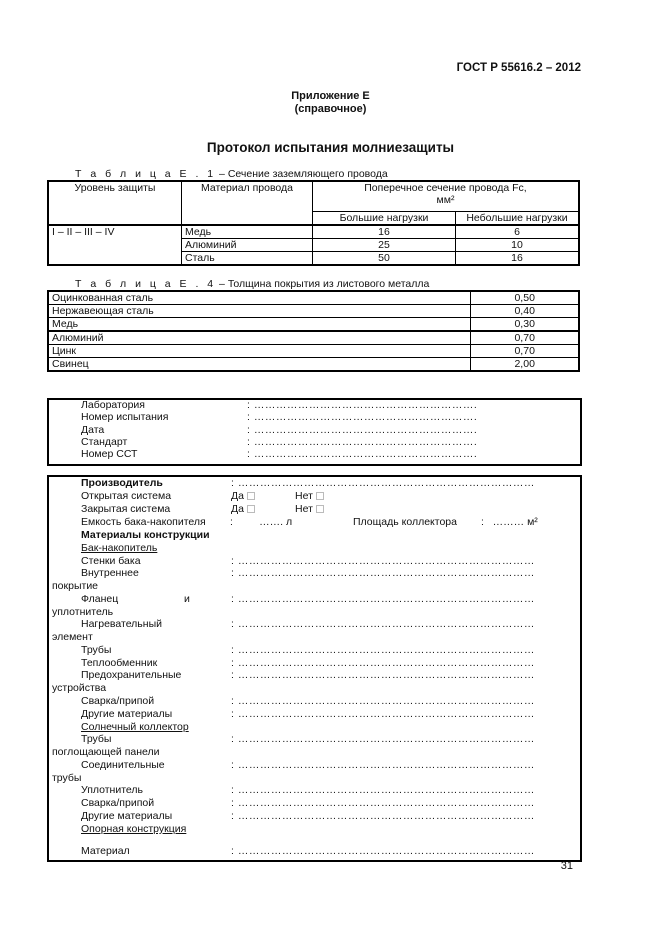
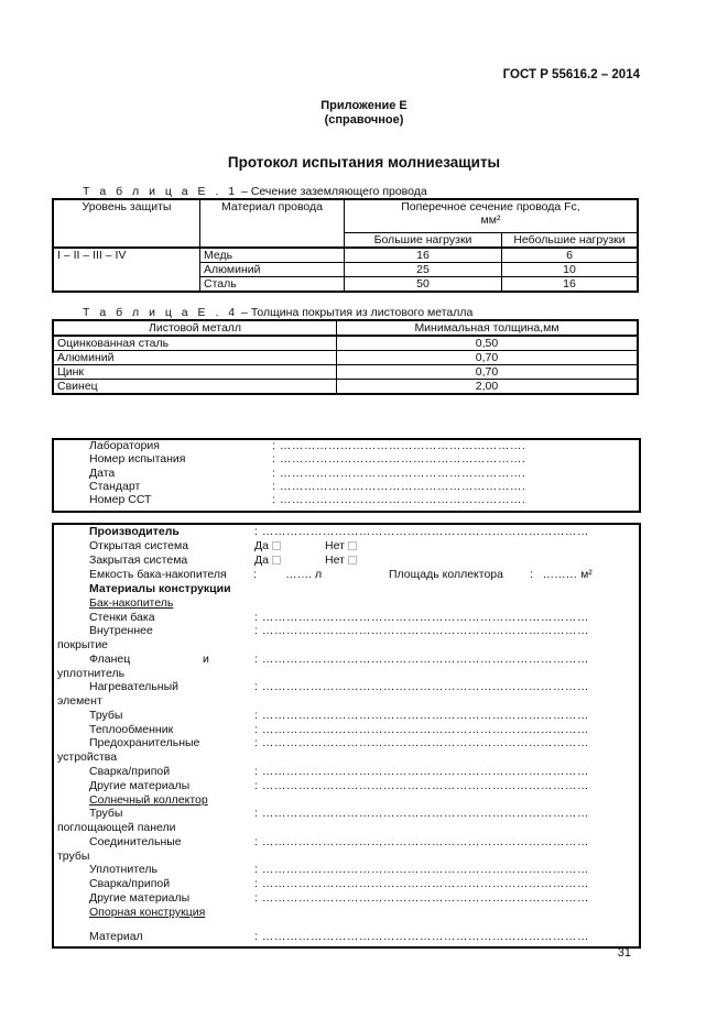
- ГОСТ Р 55616.2 – 2012
+ ГОСТ Р 55616.2 – 2014
  Приложение Е
  (справочное)
  Протокол испытания молниезащиты
  Т а б л и ц а Е . 1 – Сечение заземляющего провода
  Уровень защиты	Материал провода	Поперечное сечение провода Fc,мм²
  Большие нагрузки	Небольшие нагрузки
  I – II – III – IV	Медь	16	6
  Алюминий	25	10
  Сталь	50	16
  Т а б л и ц а Е . 4 – Толщина покрытия из листового металла
+ Листовой металл	Минимальная толщина,мм
  Оцинкованная сталь	0,50
- Нержавеющая сталь	0,40
- Медь	0,30
  Алюминий	0,70
  Цинк	0,70
  Свинец	2,00
  Лаборатория
  : …………………………………………………….
  Номер испытания
  : …………………………………………………….
  Дата
  : …………………………………………………….
  Стандарт
  : …………………………………………………….
  Номер ССТ
  : …………………………………………………….
  Производитель
  : ………………………………………………………………………
  Открытая система
  Да
  Нет
  Закрытая система
  Да
  Нет
  Емкость бака-накопителя
  : ……. л
  Площадь коллектора
  : ……… м²
  Материалы конструкции
  Бак-накопитель
  Стенки бака
  : ………………………………………………………………………
  Внутреннее
  : ………………………………………………………………………
  покрытие
  Фланец
  и
  : ………………………………………………………………………
  уплотнитель
  Нагревательный
  : ………………………………………………………………………
  элемент
  Трубы
  : ………………………………………………………………………
  Теплообменник
  : ………………………………………………………………………
  Предохранительные
  : ………………………………………………………………………
  устройства
  Сварка/припой
  : ………………………………………………………………………
  Другие материалы
  : ………………………………………………………………………
  Солнечный коллектор
  Трубы
  : ………………………………………………………………………
  поглощающей панели
  Соединительные
  : ………………………………………………………………………
  трубы
  Уплотнитель
  : ………………………………………………………………………
  Сварка/припой
  : ………………………………………………………………………
  Другие материалы
  : ………………………………………………………………………
  Опорная конструкция
  Материал
  : ………………………………………………………………………
  31
